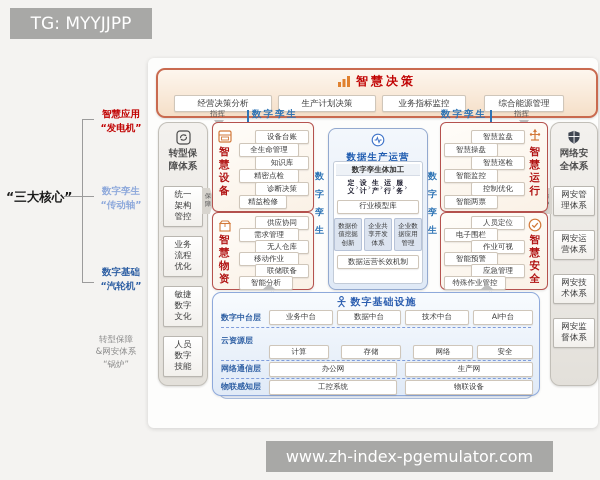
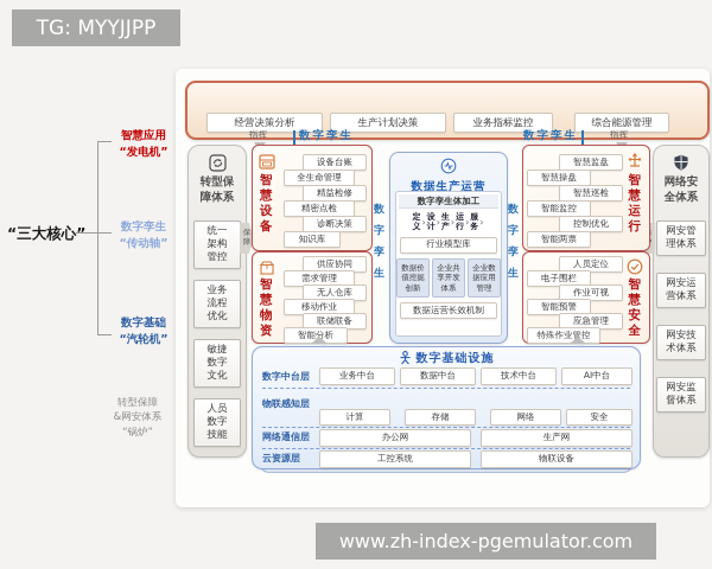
  TG: MYYJJPP
  www.zh-index-pgemulator.com
- 智慧决策
  经营决策分析
  生产计划决策
  业务指标监控
  综合能源管理
  指挥
  数字孪生
  数字孪生
  指挥
  “三大核心
  智慧应用
  “发电机”
  数字孪生
  “传动轴”
  数字基础
  “汽轮机”
  转型保障
  &网安体系
  “锅炉”
  转型保障体系
  统一架构管控
  业务流程优化
  敏捷数字文化
  人员数字技能
  保障
  网络安全体系
  网安管理体系
  网安运营体系
  网安技术体系
  网安监督体系
  智慧设备
  设备台账
  全生命管理
- 知识库
+ 精益检修
  精密点检
  诊断决策
- 精益检修
+ 知识库
  智慧物资
  供应协同
  需求管理
  无人仓库
  移动作业
  联储联备
  智能分析
  数字孪生
  数字孪生
  数据生产运营
  数字孪生体加工
  定义
  ›
  设计
  ›
  生产
  ›
  运行
  ›
  服务
  ›
  行业模型库
  数据价值挖掘创新
  企业共享开发体系
  企业数据应用管理
  数据运营长效机制
  智慧运行
  智慧监盘
  智慧操盘
  智慧巡检
  智能监控
  控制优化
  智能两票
  智慧安全
  人员定位
  电子围栏
  作业可视
  智能预警
  应急管理
  特殊作业管控
  数字基础设施
  数字中台层
  业务中台
  数据中台
  技术中台
  AI中台
- 云资源层
+ 物联感知层
  计算
  存储
  网络
  安全
  网络通信层
  办公网
  生产网
- 物联感知层
+ 云资源层
  工控系统
  物联设备
